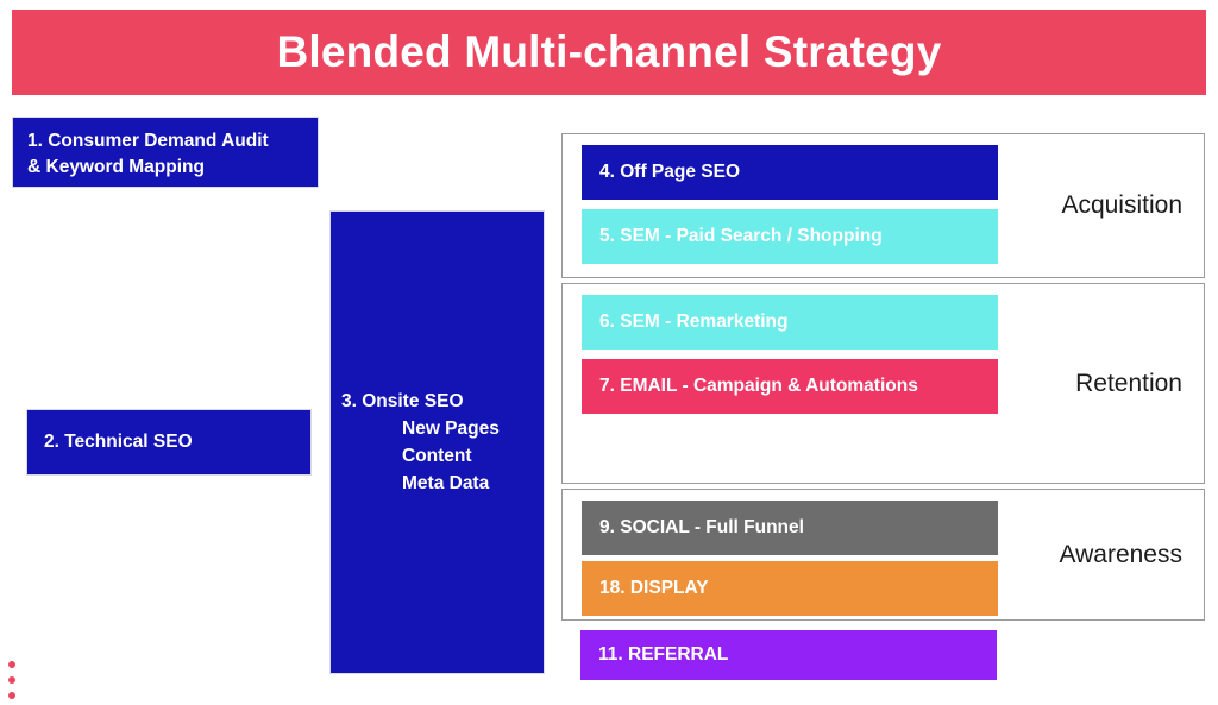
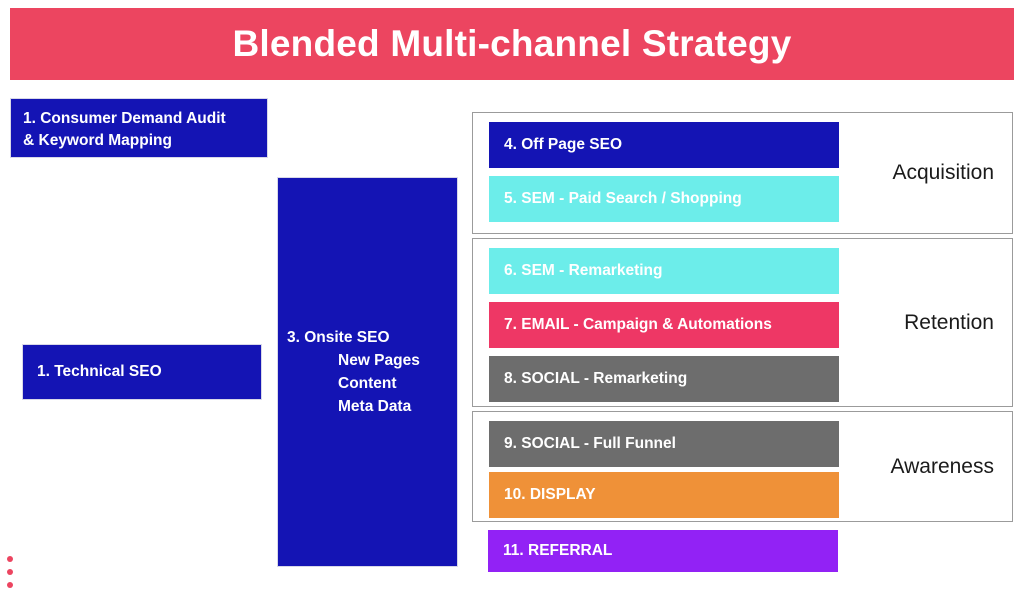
  Blended Multi-channel Strategy
  1. Consumer Demand Audit
  & Keyword Mapping
- 2. Technical SEO
+ 1. Technical SEO
  3. Onsite SEO
  New Pages
  Content
  Meta Data
  4. Off Page SEO
  5. SEM - Paid Search / Shopping
  Acquisition
  6. SEM - Remarketing
  7. EMAIL - Campaign & Automations
+ 8. SOCIAL - Remarketing
  Retention
  9. SOCIAL - Full Funnel
- 18. DISPLAY
+ 10. DISPLAY
  Awareness
  11. REFERRAL
